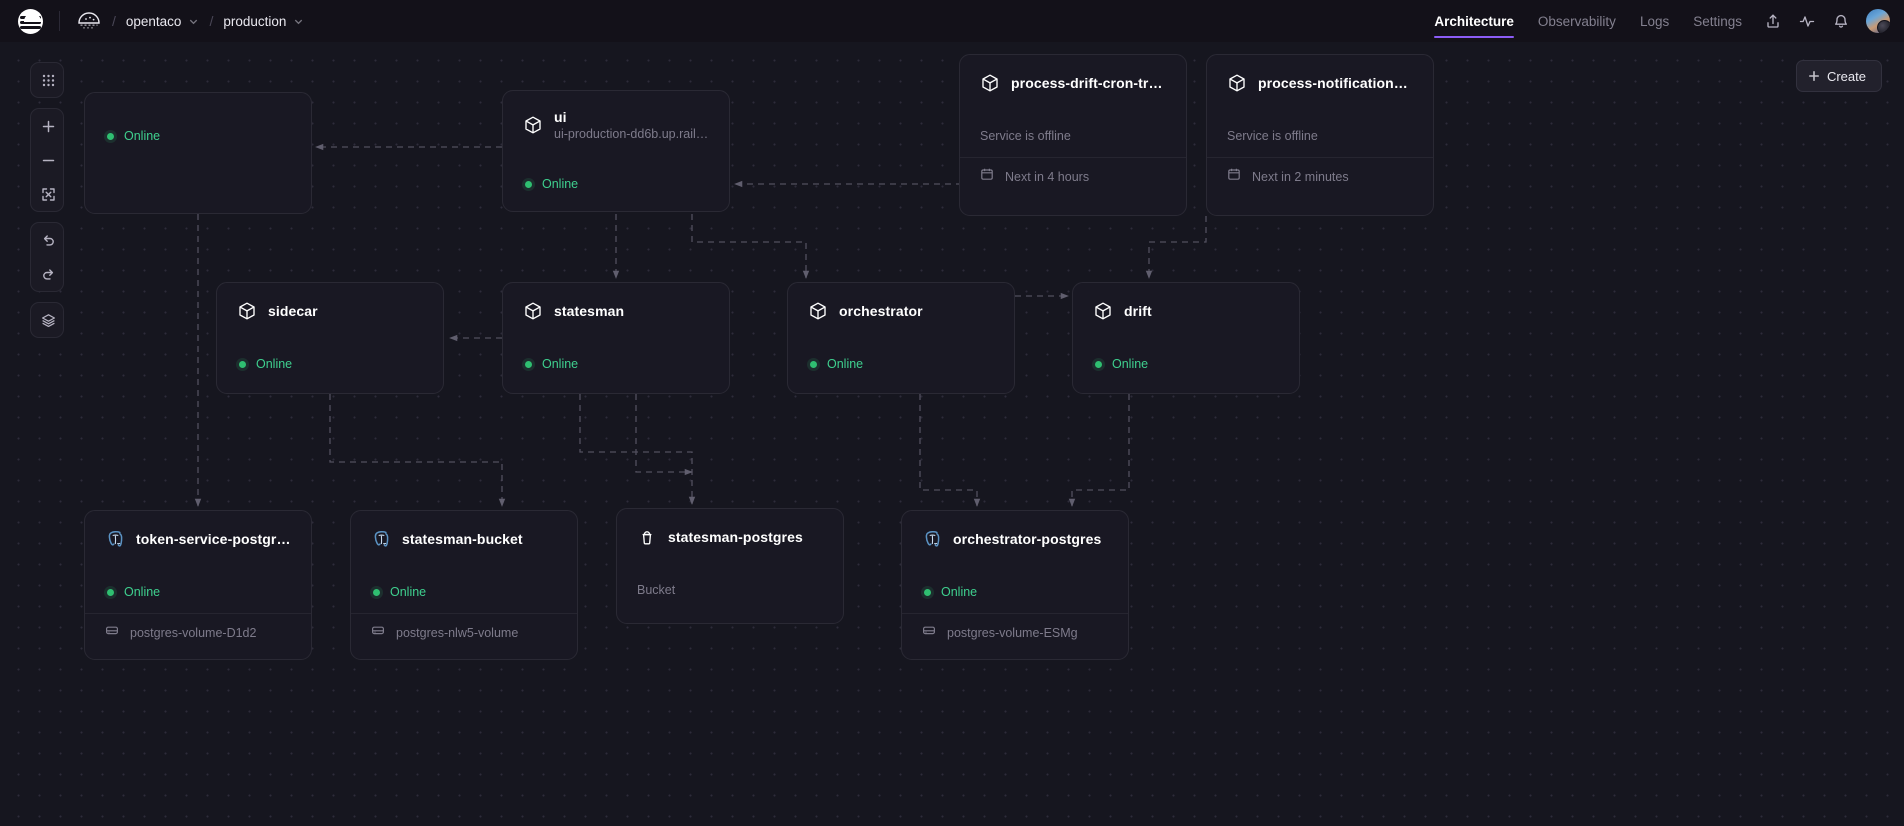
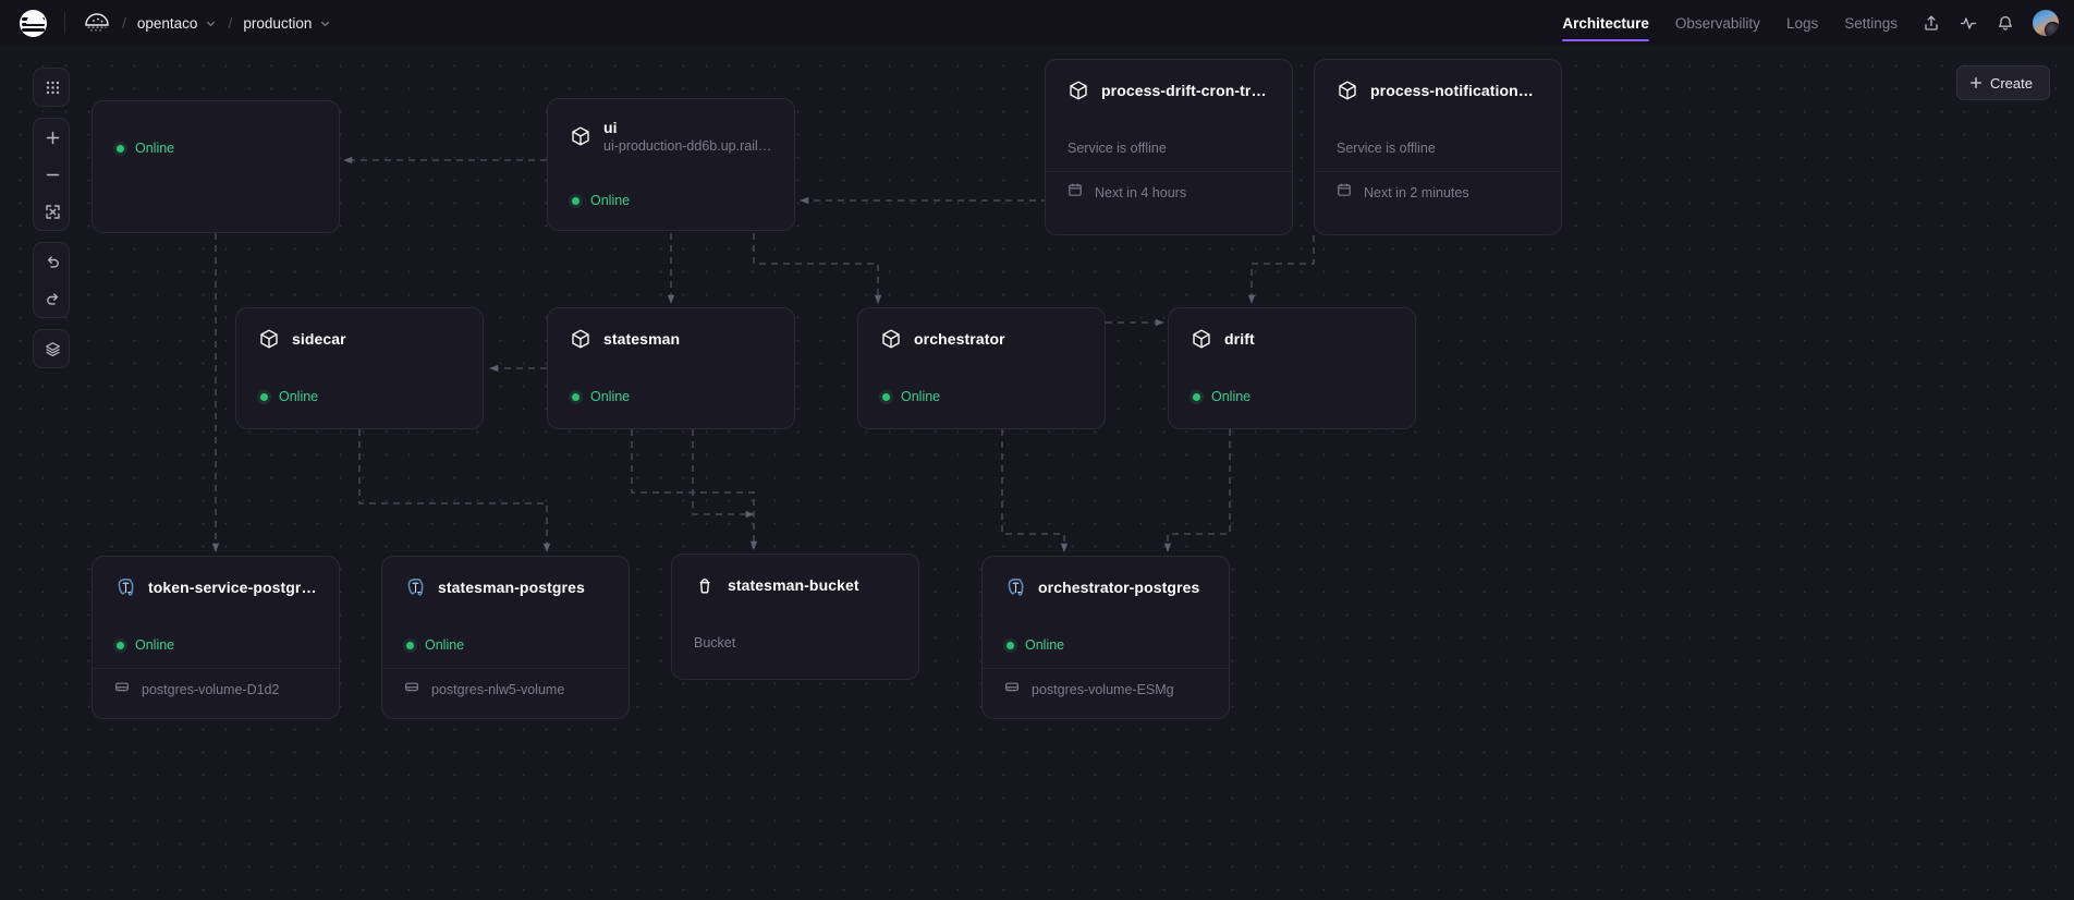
  /
  opentaco
  /
  production
  Architecture
  Observability
  Logs
  Settings
  Create
  Online
  ui
  ui-production-dd6b.up.railw.
  Online
  process-drift-cron-trigg
  Service is offline
  Next in 4 hours
  process-notifications-c
  Service is offline
  Next in 2 minutes
  sidecar
  Online
  statesman
  Online
  orchestrator
  Online
  drift
  Online
  token-service-postgres
  Online
  postgres-volume-D1d2
- statesman-bucket
+ statesman-postgres
  Online
  postgres-nlw5-volume
- statesman-postgres
+ statesman-bucket
  Bucket
  orchestrator-postgres
  Online
  postgres-volume-ESMg
